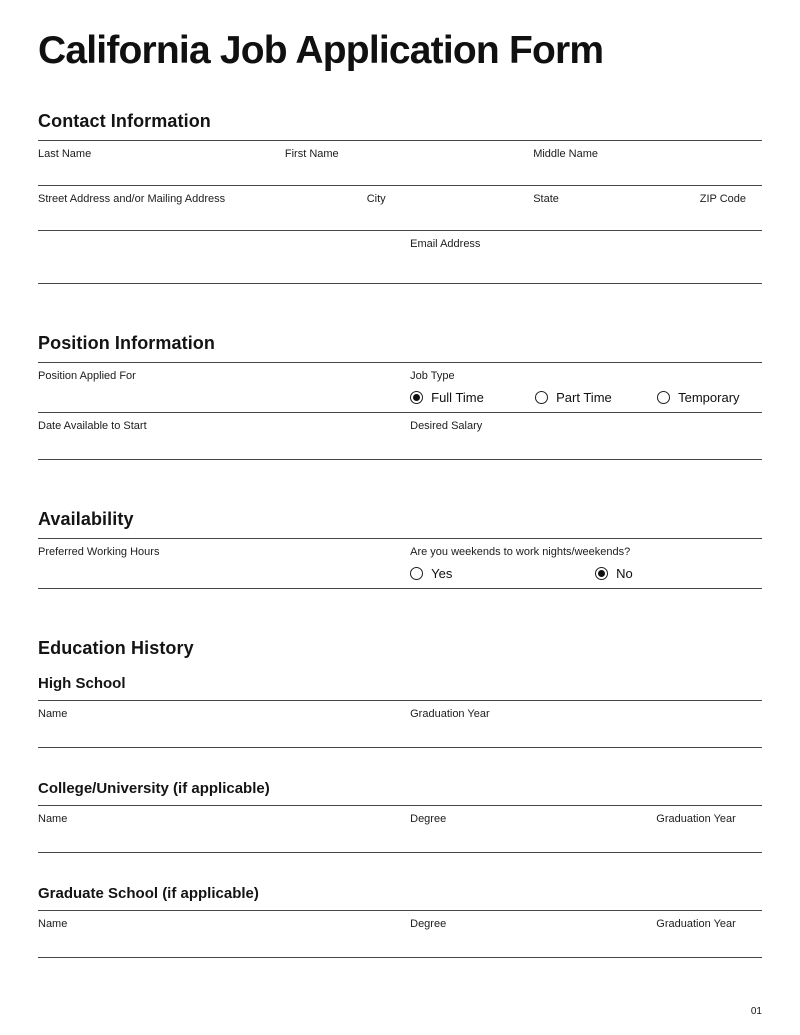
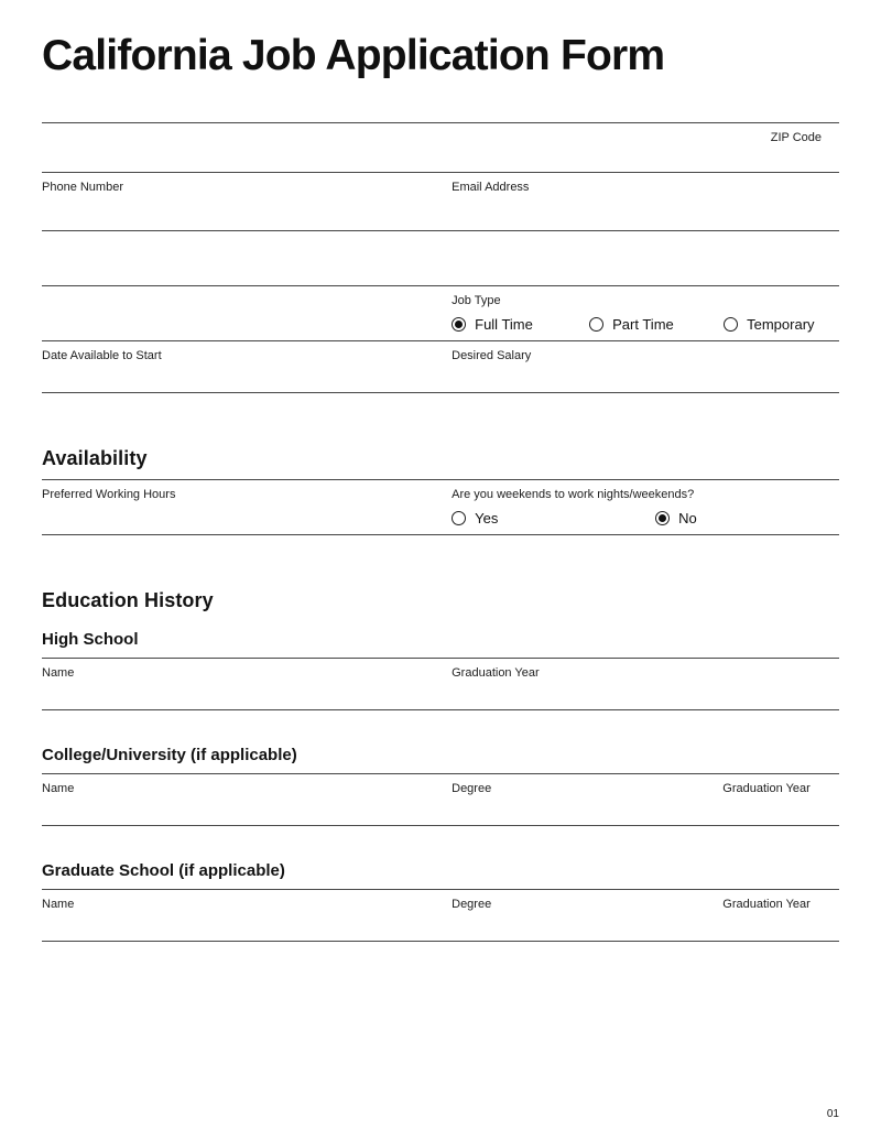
  California Job Application Form
- Contact Information
- Last Name
- First Name
- Middle Name
- Street Address and/or Mailing Address
- City
- State
  ZIP Code
+ Phone Number
  Email Address
- Position Information
- Position Applied For
  Job Type
  Full Time
  Part Time
  Temporary
  Date Available to Start
  Desired Salary
  Availability
  Preferred Working Hours
  Are you weekends to work nights/weekends?
  Yes
  No
  Education History
  High School
  Name
  Graduation Year
  College/University (if applicable)
  Name
  Degree
  Graduation Year
  Graduate School (if applicable)
  Name
  Degree
  Graduation Year
  01
